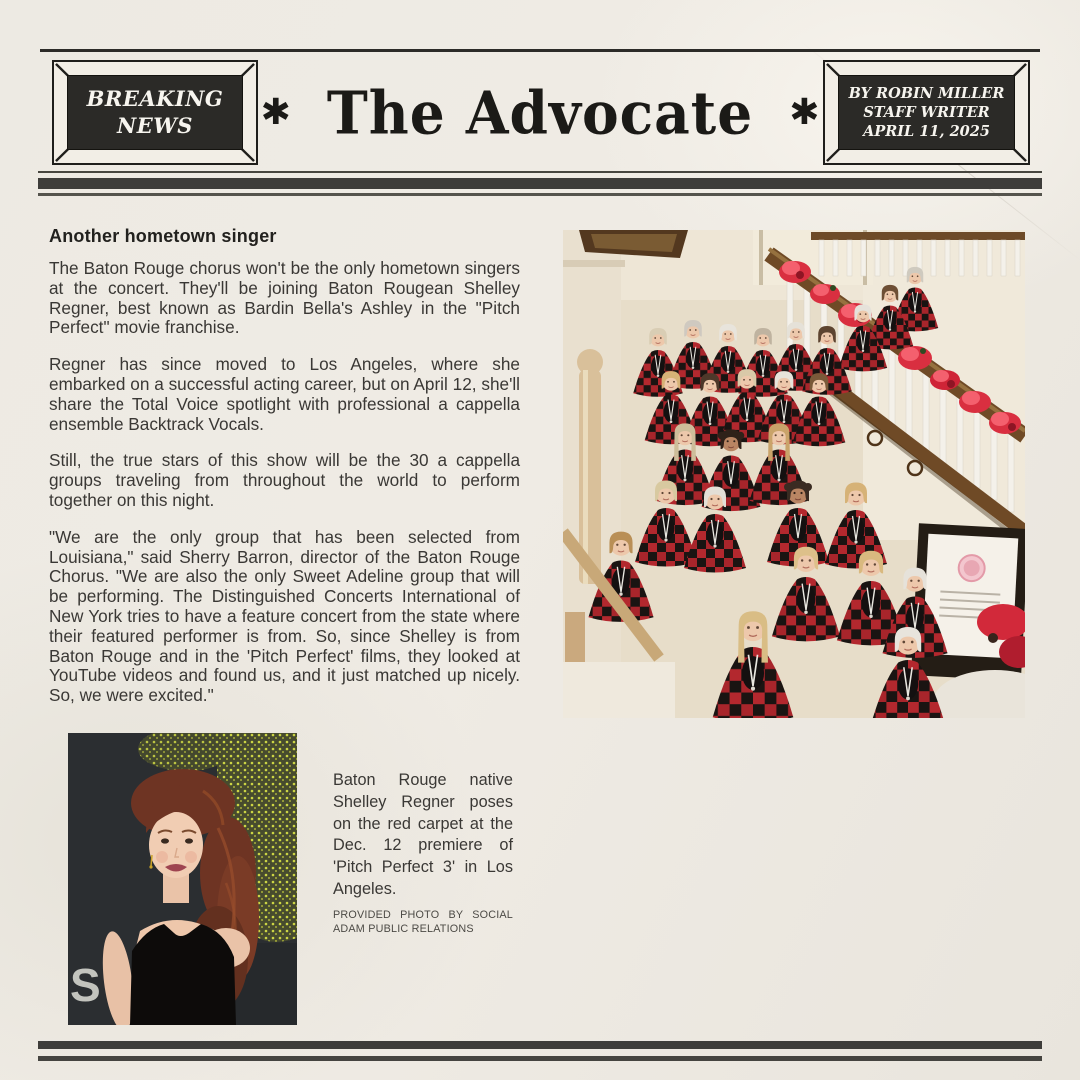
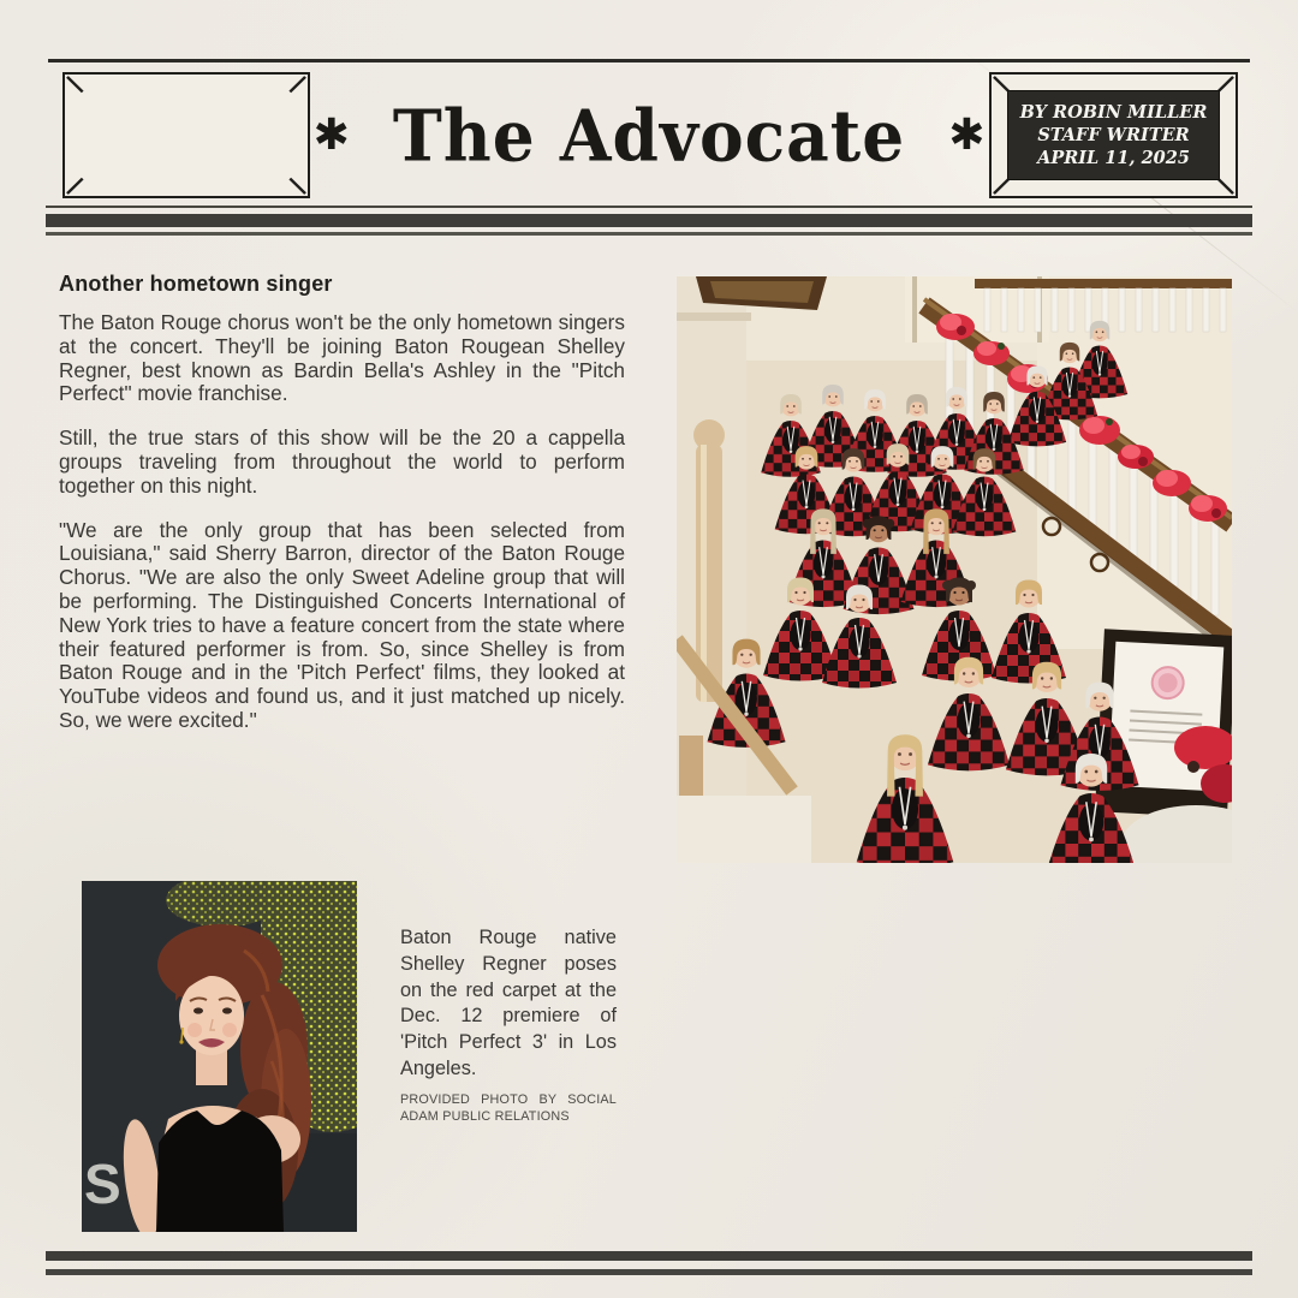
- BREAKING
- NEWS
  ✱
  The Advocate
  ✱
  BY ROBIN MILLER
  STAFF WRITER
  APRIL 11, 2025
  Another hometown singer
  The Baton Rouge chorus won't be the only hometown singers at the concert. They'll be joining Baton Rougean Shelley Regner, best known as Bardin Bella's Ashley in the "Pitch Perfect" movie franchise.
- Regner has since moved to Los Angeles, where she embarked on a successful acting career, but on April 12, she'll share the Total Voice spotlight with professional a cappella ensemble Backtrack Vocals.
- Still, the true stars of this show will be the 30 a cappella groups traveling from throughout the world to perform together on this night.
+ Still, the true stars of this show will be the 20 a cappella groups traveling from throughout the world to perform together on this night.
  "We are the only group that has been selected from Louisiana," said Sherry Barron, director of the Baton Rouge Chorus. "We are also the only Sweet Adeline group that will be performing. The Distinguished Concerts International of New York tries to have a feature concert from the state where their featured performer is from. So, since Shelley is from Baton Rouge and in the 'Pitch Perfect' films, they looked at YouTube videos and found us, and it just matched up nicely. So, we were excited."
  S
  Baton Rouge native Shelley Regner poses on the red carpet at the Dec. 12 premiere of 'Pitch Perfect 3' in Los Angeles.
  PROVIDED PHOTO BY SOCIAL ADAM PUBLIC RELATIONS
